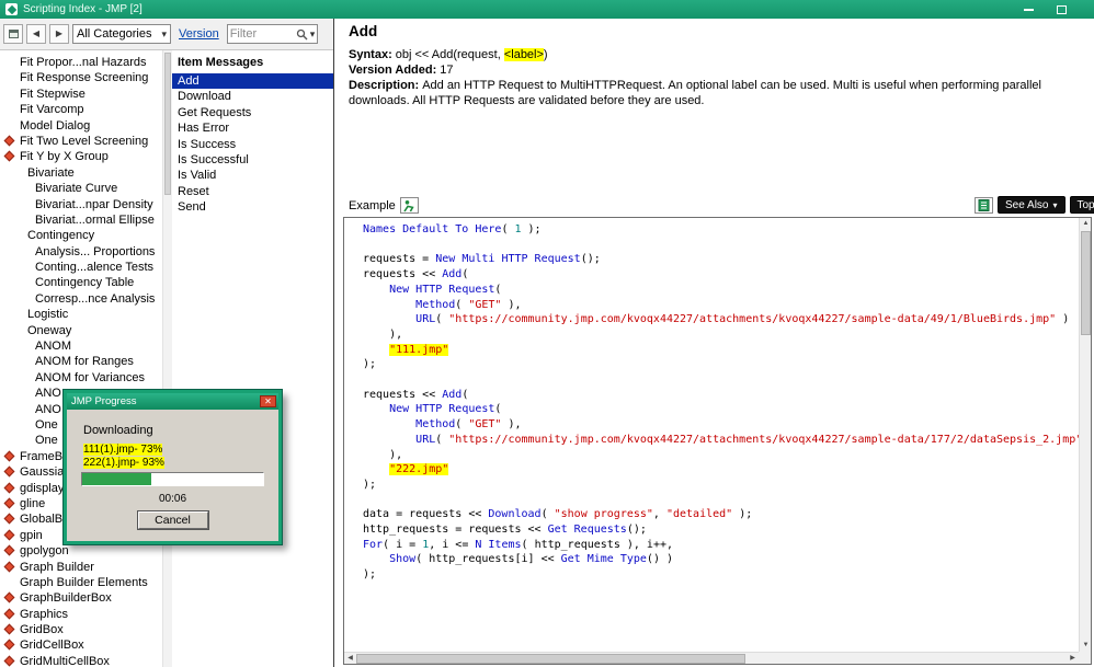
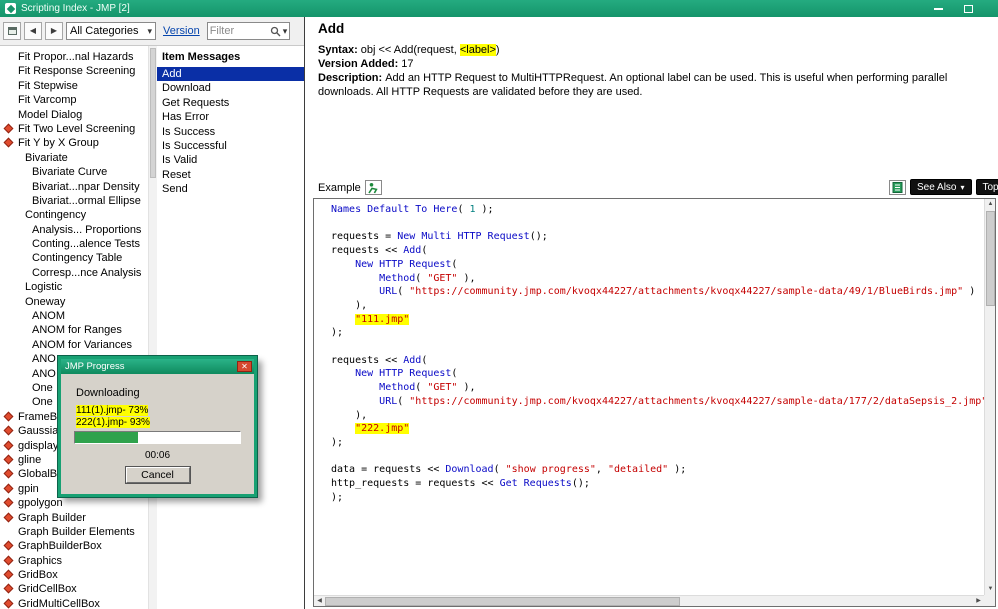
  Scripting Index - JMP [2]
  ◀
  ▶
  All Categories
  ▾
  Version
  Filter
  ▾
  Fit Propor...nal Hazards
  Fit Response Screening
  Fit Stepwise
  Fit Varcomp
  Model Dialog
  Fit Two Level Screening
  Fit Y by X Group
  Bivariate
  Bivariate Curve
  Bivariat...npar Density
  Bivariat...ormal Ellipse
  Contingency
  Analysis... Proportions
  Conting...alence Tests
  Contingency Table
  Corresp...nce Analysis
  Logistic
  Oneway
  ANOM
  ANOM for Ranges
  ANOM for Variances
  ANO
  ANO
  One
  One
  FrameB
  Gaussia
  gdisplay
  gline
  GlobalB
  gpin
  gpolygon
  Graph Builder
  Graph Builder Elements
  GraphBuilderBox
  Graphics
  GridBox
  GridCellBox
  GridMultiCellBox
  Item Messages
  Add
  Download
  Get Requests
  Has Error
  Is Success
  Is Successful
  Is Valid
  Reset
  Send
  Add
  Syntax: obj << Add(request, <label>)
  Version Added: 17
- Description: Add an HTTP Request to MultiHTTPRequest. An optional label can be used. Multi is useful when performing parallel downloads. All HTTP Requests are validated before they are used.
+ Description: Add an HTTP Request to MultiHTTPRequest. An optional label can be used. This is useful when performing parallel downloads. All HTTP Requests are validated before they are used.
  Example
  See Also
  ▾
  Names Default To Here( 1 );
  requests = New Multi HTTP Request();
  requests << Add(
  New HTTP Request(
  Method( "GET" ),
  URL( "https://community.jmp.com/kvoqx44227/attachments/kvoqx44227/sample-data/49/1/BlueBirds.jmp" )
  ),
  "111.jmp"
  );
  requests << Add(
  New HTTP Request(
  Method( "GET" ),
  URL( "https://community.jmp.com/kvoqx44227/attachments/kvoqx44227/sample-data/177/2/dataSepsis_2.jmp
  ),
  "222.jmp"
  );
  data = requests << Download( "show progress", "detailed" );
  http_requests = requests << Get Requests();
- For( i = 1, i <= N Items( http_requests ), i++,
- Show( http_requests[i] << Get Mime Type() )
  );
  JMP Progress
  ✕
  Downloading
  111(1).jmp- 73%
  222(1).jmp- 93%
  00:06
  Cancel
